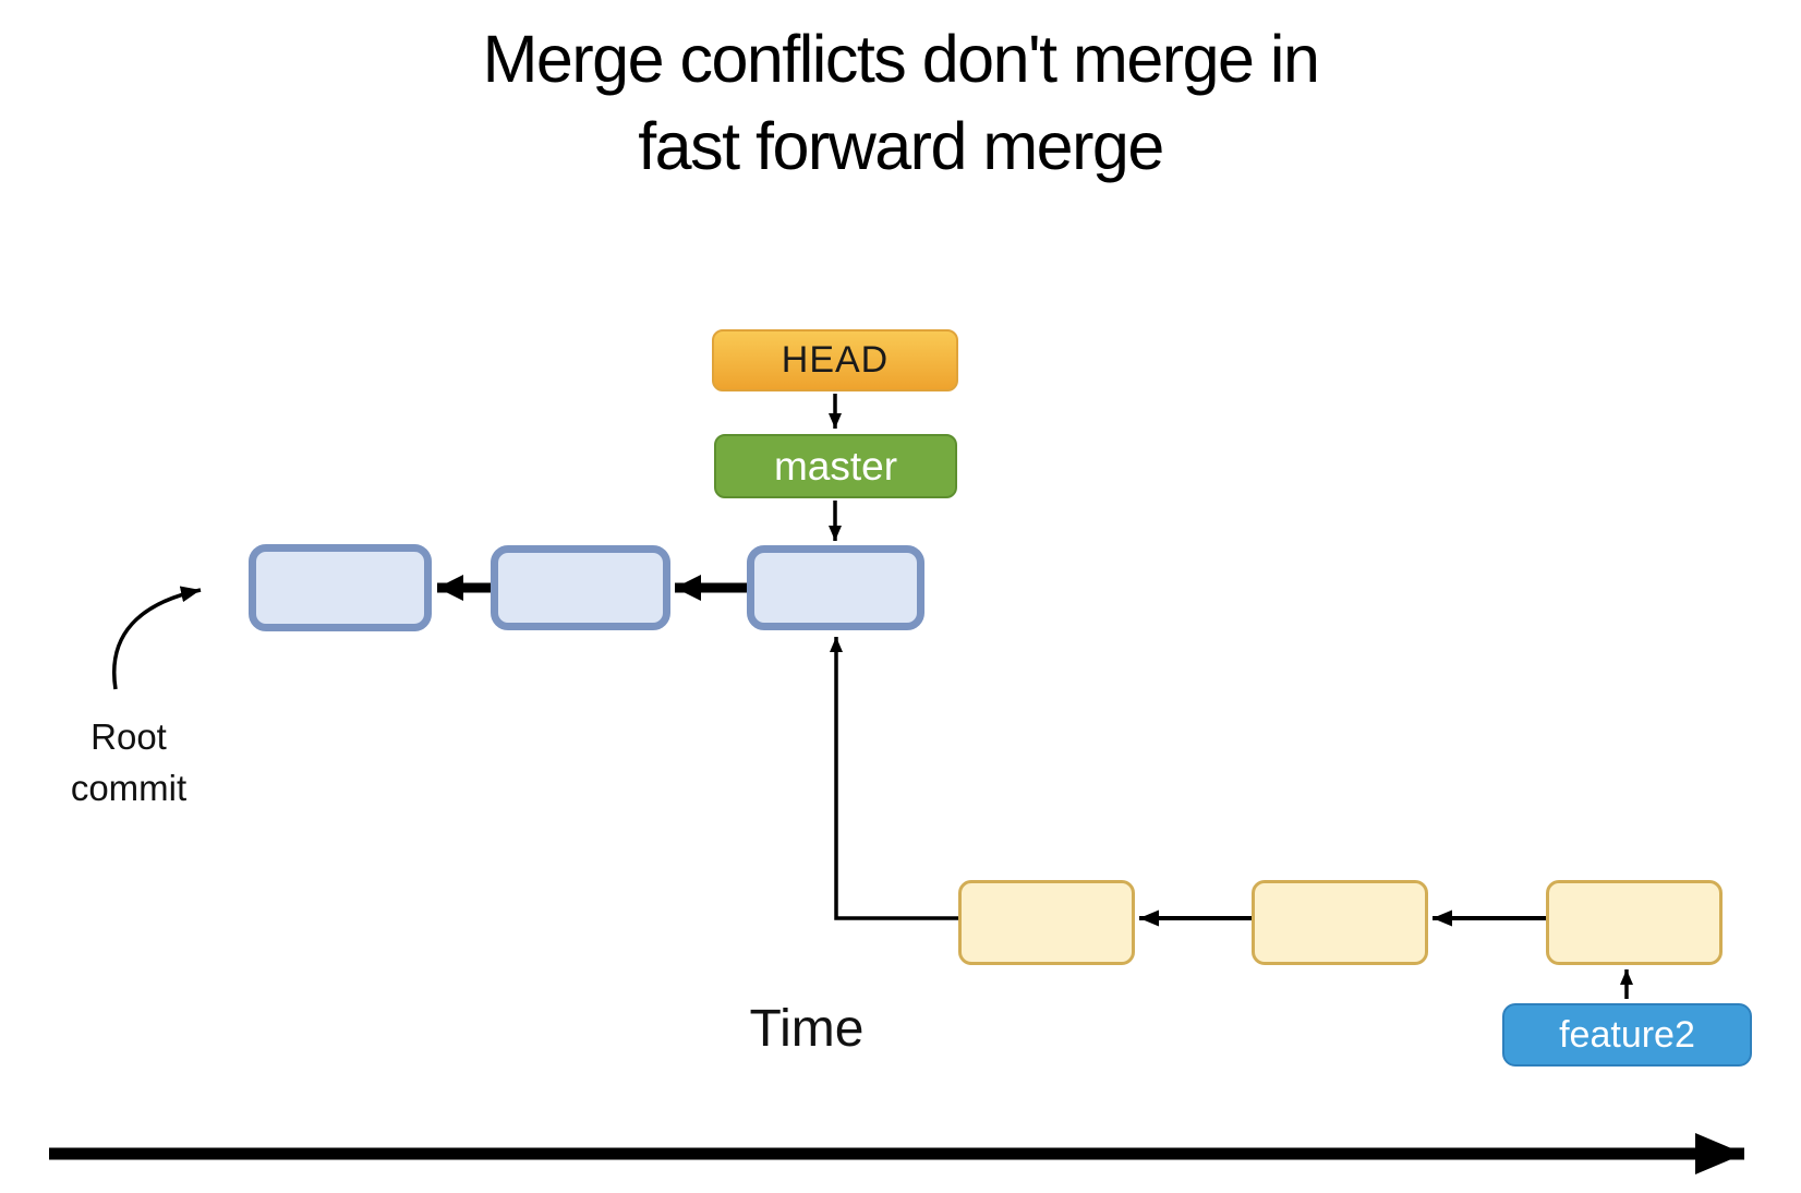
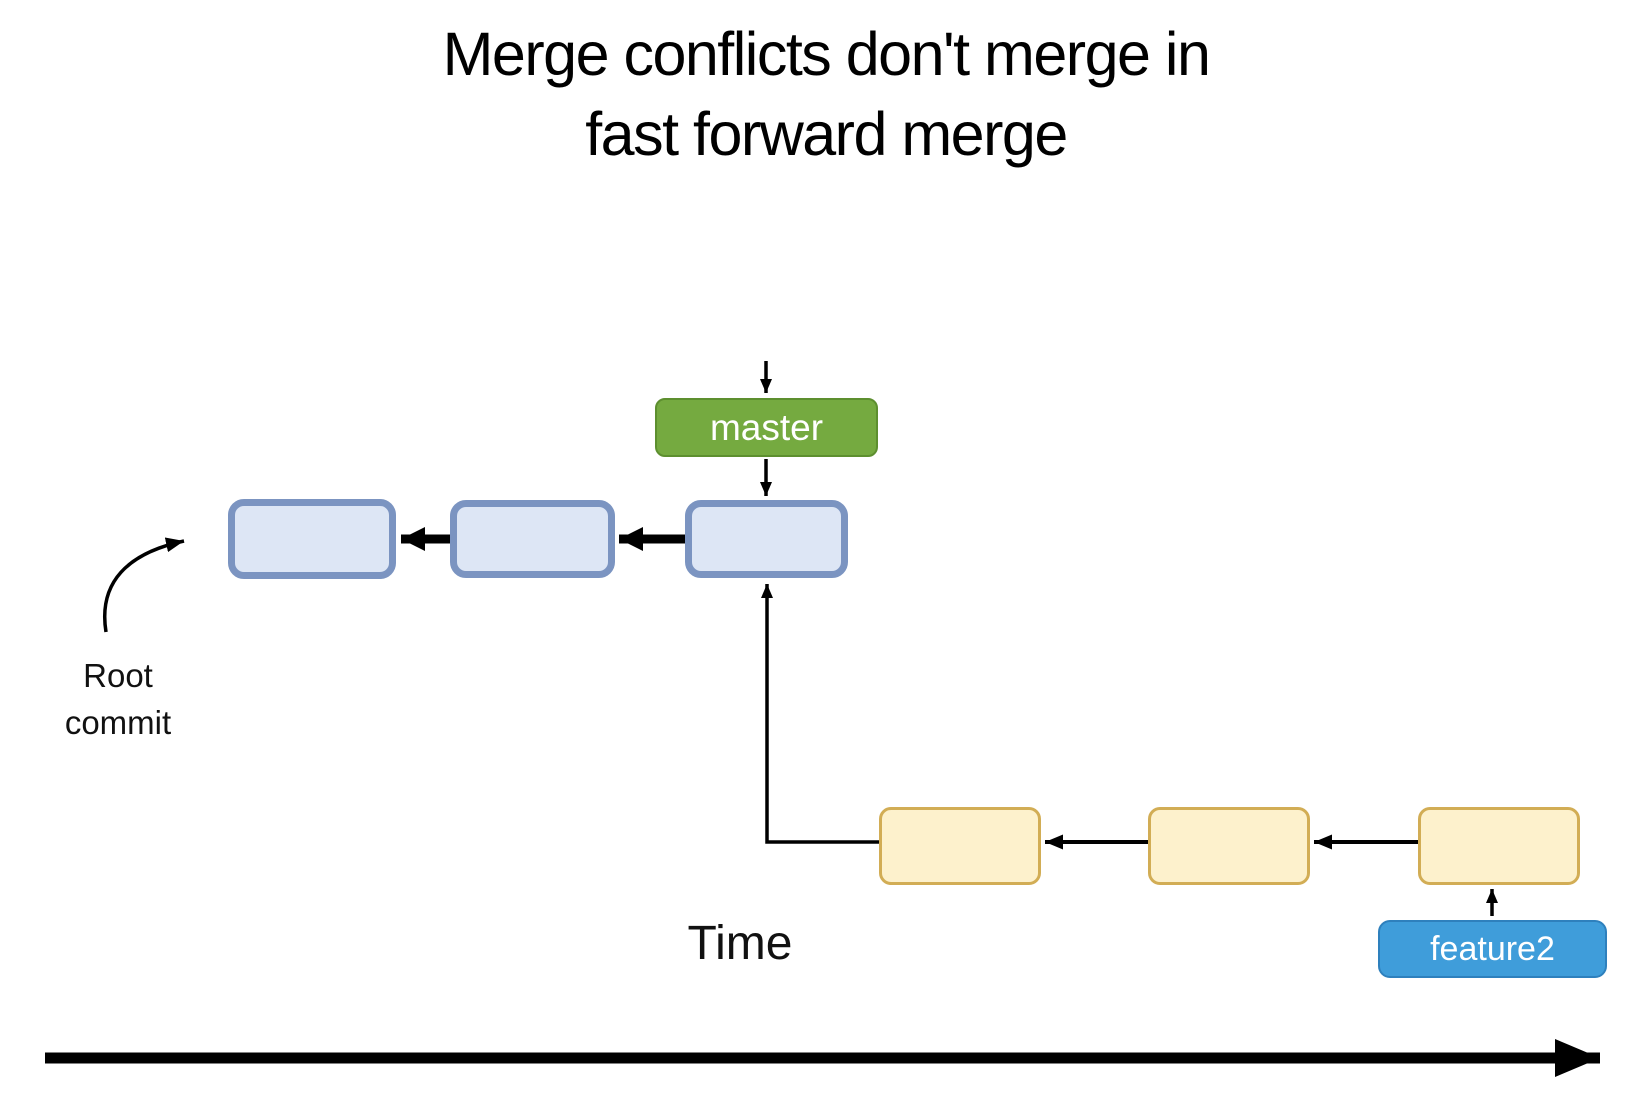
  Merge conflicts don't merge in
  fast forward merge
- HEAD
  master
  feature2
  Root
  commit
  Time
